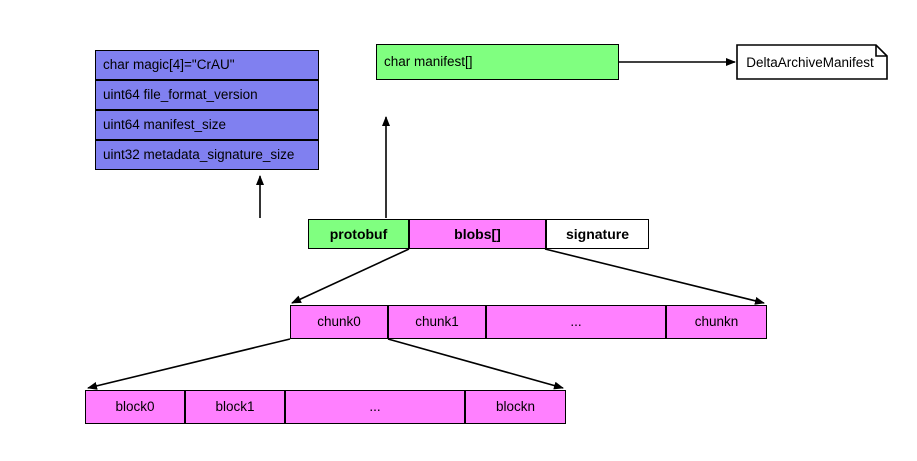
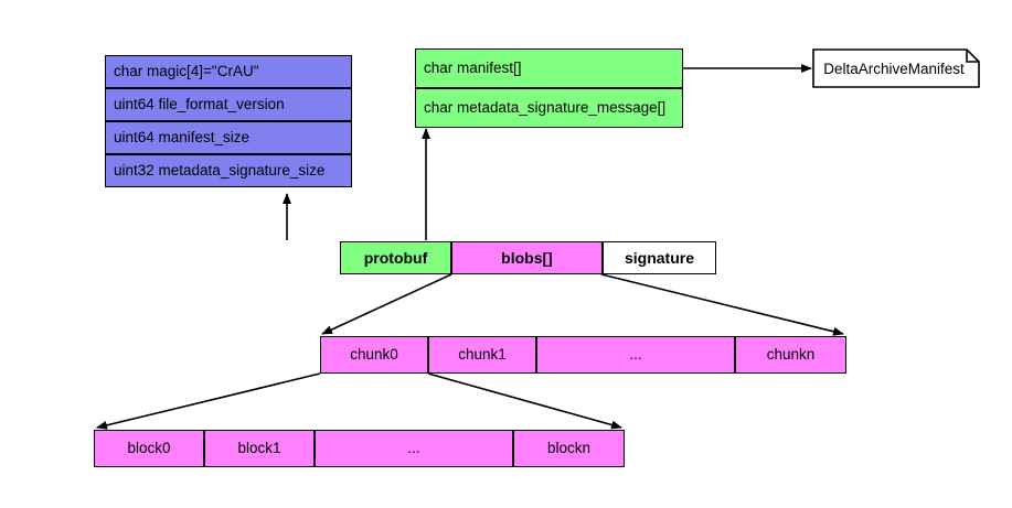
  char magic[4]="CrAU"
  uint64 file_format_version
  uint64 manifest_size
  uint32 metadata_signature_size
  char manifest[]
+ char metadata_signature_message[]
  DeltaArchiveManifest
  protobuf
  blobs[]
  signature
  chunk0
  chunk1
  ...
  chunkn
  block0
  block1
  ...
  blockn
